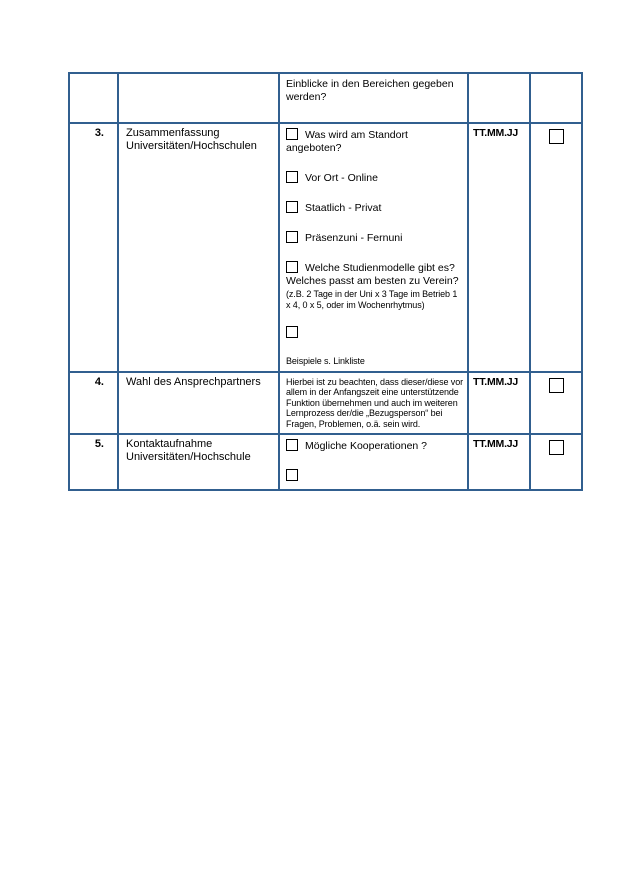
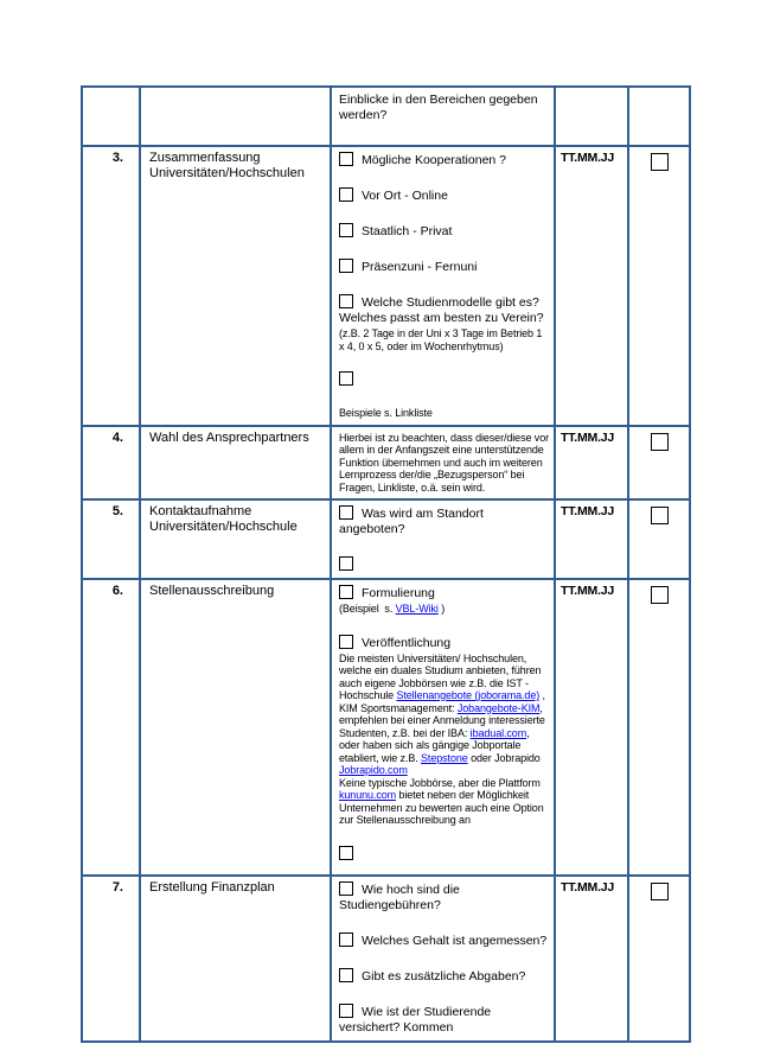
  		Einblicke in den Bereichen gegeben werden?
- 3.	Zusammenfassung Universitäten/Hochschulen	Was wird am Standort angeboten?Vor Ort - OnlineStaatlich - PrivatPräsenzuni - FernuniWelche Studienmodelle gibt es? Welches passt am besten zu Verein?(z.B. 2 Tage in der Uni x 3 Tage im Betrieb 1 x 4, 0 x 5, oder im Wochenrhytmus)Beispiele s. Linkliste	TT.MM.JJ
+ 3.	Zusammenfassung Universitäten/Hochschulen	Mögliche Kooperationen ?Vor Ort - OnlineStaatlich - PrivatPräsenzuni - FernuniWelche Studienmodelle gibt es? Welches passt am besten zu Verein?(z.B. 2 Tage in der Uni x 3 Tage im Betrieb 1 x 4, 0 x 5, oder im Wochenrhytmus)Beispiele s. Linkliste	TT.MM.JJ
- 4.	Wahl des Ansprechpartners	Hierbei ist zu beachten, dass dieser/diese vor allem in der Anfangszeit eine unterstützende Funktion übernehmen und auch im weiteren Lernprozess der/die „Bezugsperson“ bei Fragen, Problemen, o.ä. sein wird.	TT.MM.JJ
+ 4.	Wahl des Ansprechpartners	Hierbei ist zu beachten, dass dieser/diese vor allem in der Anfangszeit eine unterstützende Funktion übernehmen und auch im weiteren Lernprozess der/die „Bezugsperson“ bei Fragen, Linkliste, o.ä. sein wird.	TT.MM.JJ
- 5.	Kontaktaufnahme Universitäten/Hochschule	Mögliche Kooperationen ?	TT.MM.JJ
+ 5.	Kontaktaufnahme Universitäten/Hochschule	Was wird am Standort angeboten?	TT.MM.JJ
+ 6.	Stellenausschreibung	Formulierung(Beispiel s. VBL-Wiki )VeröffentlichungDie meisten Universitäten/ Hochschulen, welche ein duales Studium anbieten, führen auch eigene Jobbörsen wie z.B. die IST - Hochschule Stellenangebote (joborama.de) , KIM Sportsmanagement: Jobangebote-KIM, empfehlen bei einer Anmeldung interessierte Studenten, z.B. bei der IBA: ibadual.com, oder haben sich als gängige Jobportale etabliert, wie z.B. Stepstone oder Jobrapido Jobrapido.com Keine typische Jobbörse, aber die Plattform kununu.com bietet neben der Möglichkeit Unternehmen zu bewerten auch eine Option zur Stellenausschreibung an	TT.MM.JJ
+ 7.	Erstellung Finanzplan	Wie hoch sind die Studiengebühren?Welches Gehalt ist angemessen?Gibt es zusätzliche Abgaben?Wie ist der Studierende versichert? Kommen	TT.MM.JJ
